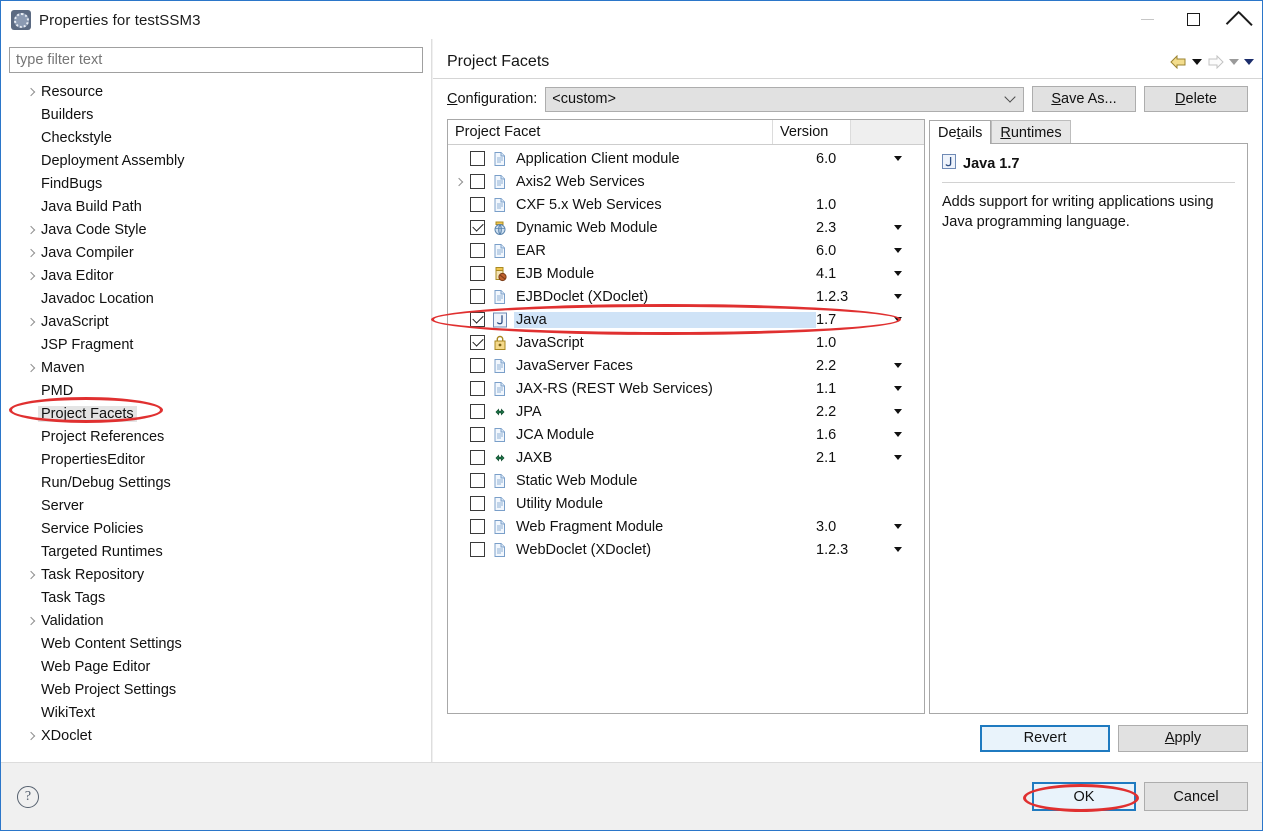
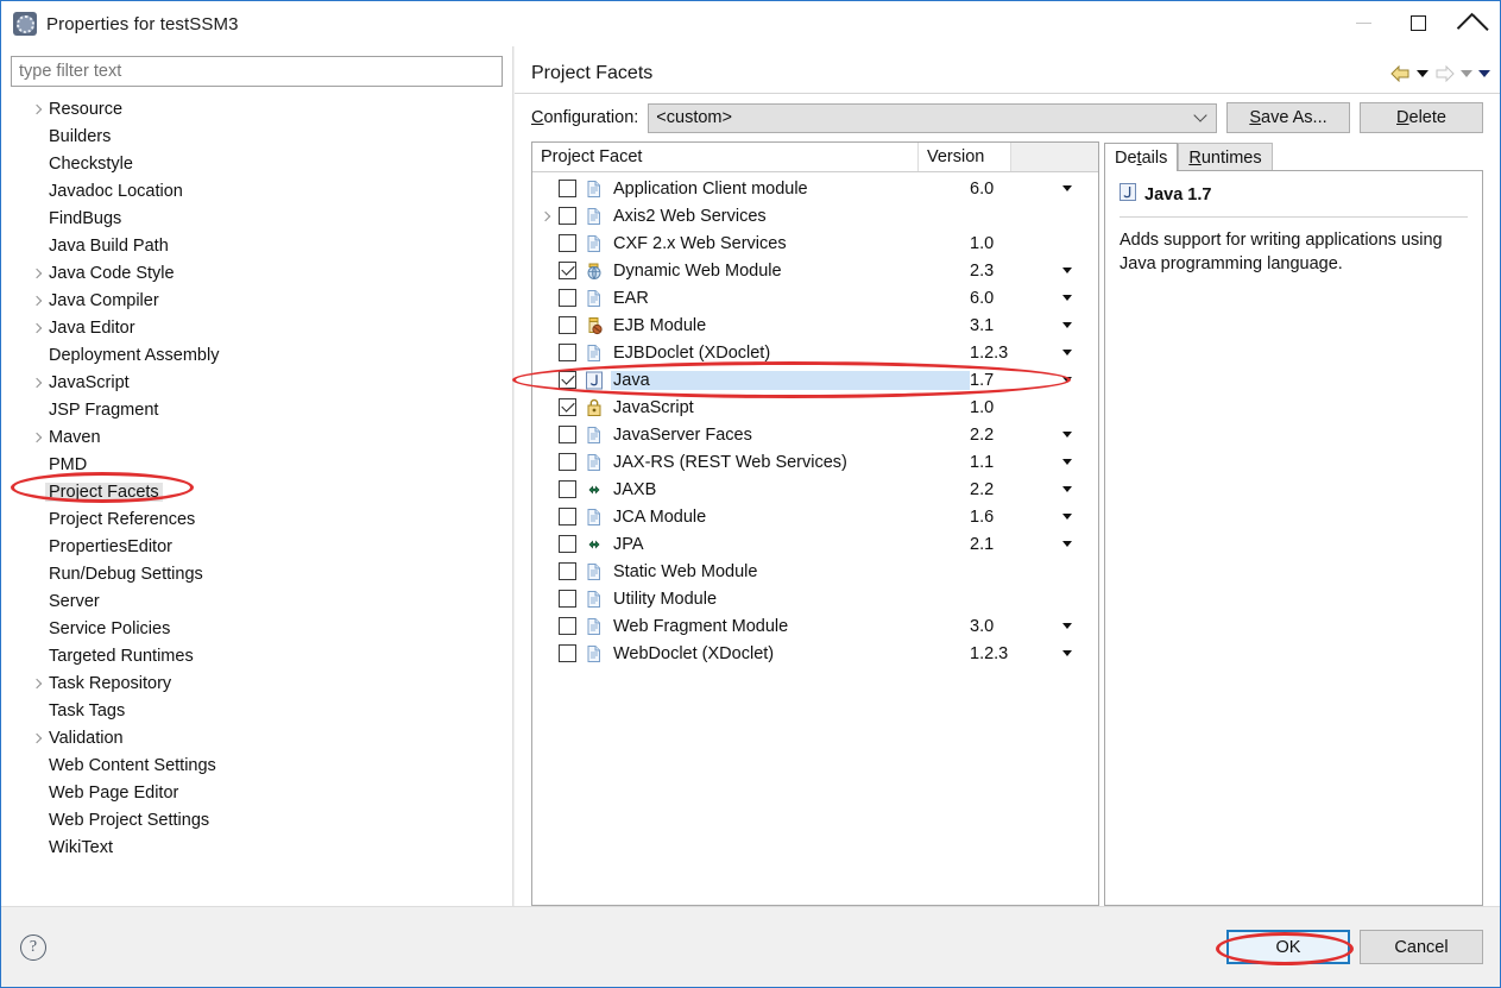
  Properties for testSSM3
  type filter text
  Resource
  Builders
  Checkstyle
- Deployment Assembly
+ Javadoc Location
  FindBugs
  Java Build Path
  Java Code Style
  Java Compiler
  Java Editor
- Javadoc Location
+ Deployment Assembly
  JavaScript
  JSP Fragment
  Maven
  PMD
  Project Facets
  Project References
  PropertiesEditor
  Run/Debug Settings
  Server
  Service Policies
  Targeted Runtimes
  Task Repository
  Task Tags
  Validation
  Web Content Settings
  Web Page Editor
  Web Project Settings
  WikiText
- XDoclet
  Project Facets
  Configuration:
  <custom>
  S
  ave As...
  D
  elete
  Project Facet
  Version
  Application Client module
  6.0
  Axis2 Web Services
- CXF 5.x Web Services
+ CXF 2.x Web Services
  1.0
  Dynamic Web Module
  2.3
  EAR
  6.0
  EJB Module
- 4.1
+ 3.1
  EJBDoclet (XDoclet)
  1.2.3
  Java
  1.7
  JavaScript
  1.0
  JavaServer Faces
  2.2
  JAX-RS (REST Web Services)
  1.1
- JPA
+ JAXB
  2.2
  JCA Module
  1.6
- JAXB
+ JPA
  2.1
  Static Web Module
  Utility Module
  Web Fragment Module
  3.0
  WebDoclet (XDoclet)
  1.2.3
  De
  t
  ails
  R
  untimes
  Java 1.7
  Adds support for writing applications using Java programming language.
- Revert
- A
- pply
  ?
  OK
  Cancel
